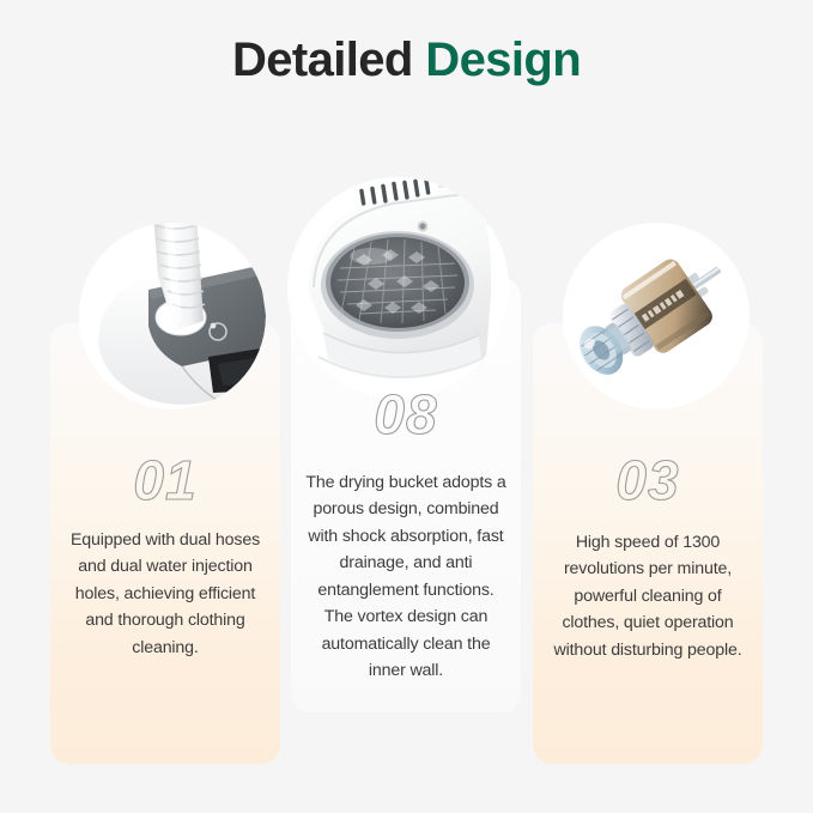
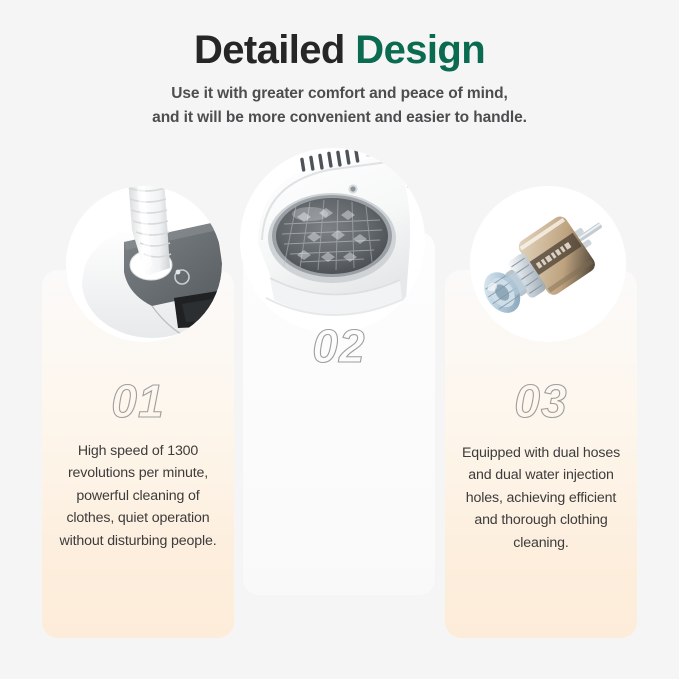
  Detailed Design
+ Use it with greater comfort and peace of mind,
+ and it will be more convenient and easier to handle.
  01
- 08
+ 02
  03
- Equipped with dual hoses and dual water injection holes, achieving efficient and thorough clothing cleaning.
+ High speed of 1300 revolutions per minute, powerful cleaning of clothes, quiet operation without disturbing people.
- The drying bucket adopts a porous design, combined with shock absorption, fast drainage, and anti entanglement functions. The vortex design can automatically clean the inner wall.
- High speed of 1300 revolutions per minute, powerful cleaning of clothes, quiet operation without disturbing people.
+ Equipped with dual hoses and dual water injection holes, achieving efficient and thorough clothing cleaning.
